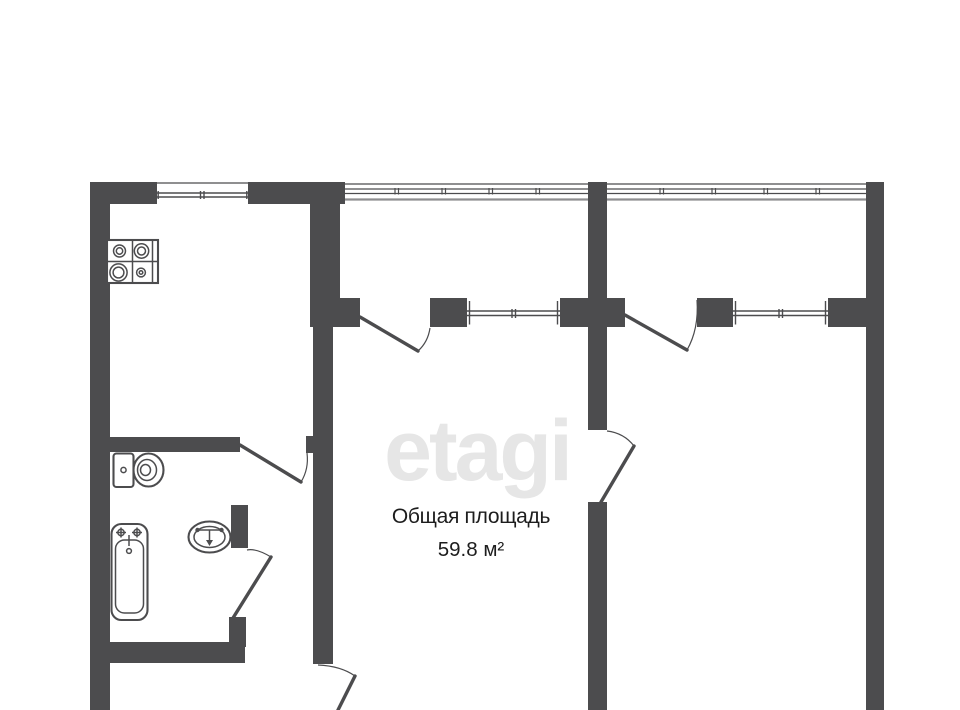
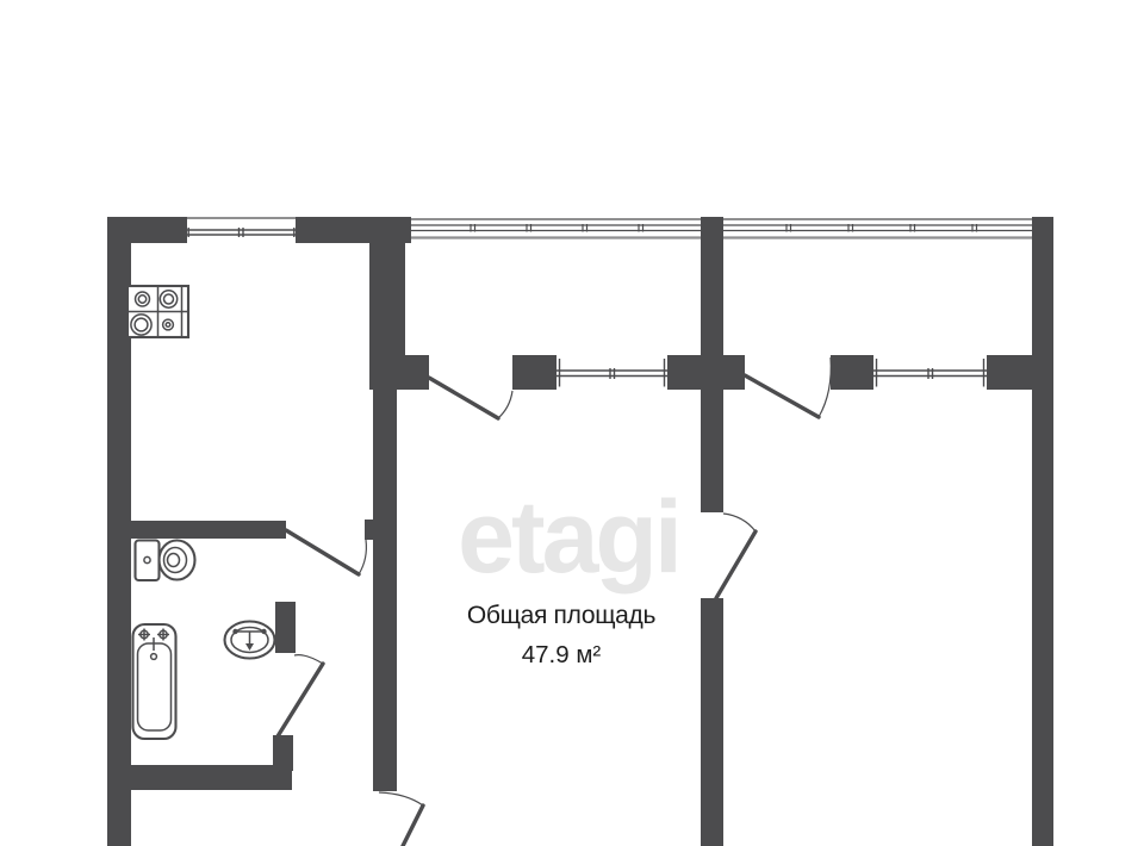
  etagi
  Общая площадь
- 59.8 м²
+ 47.9 м²
